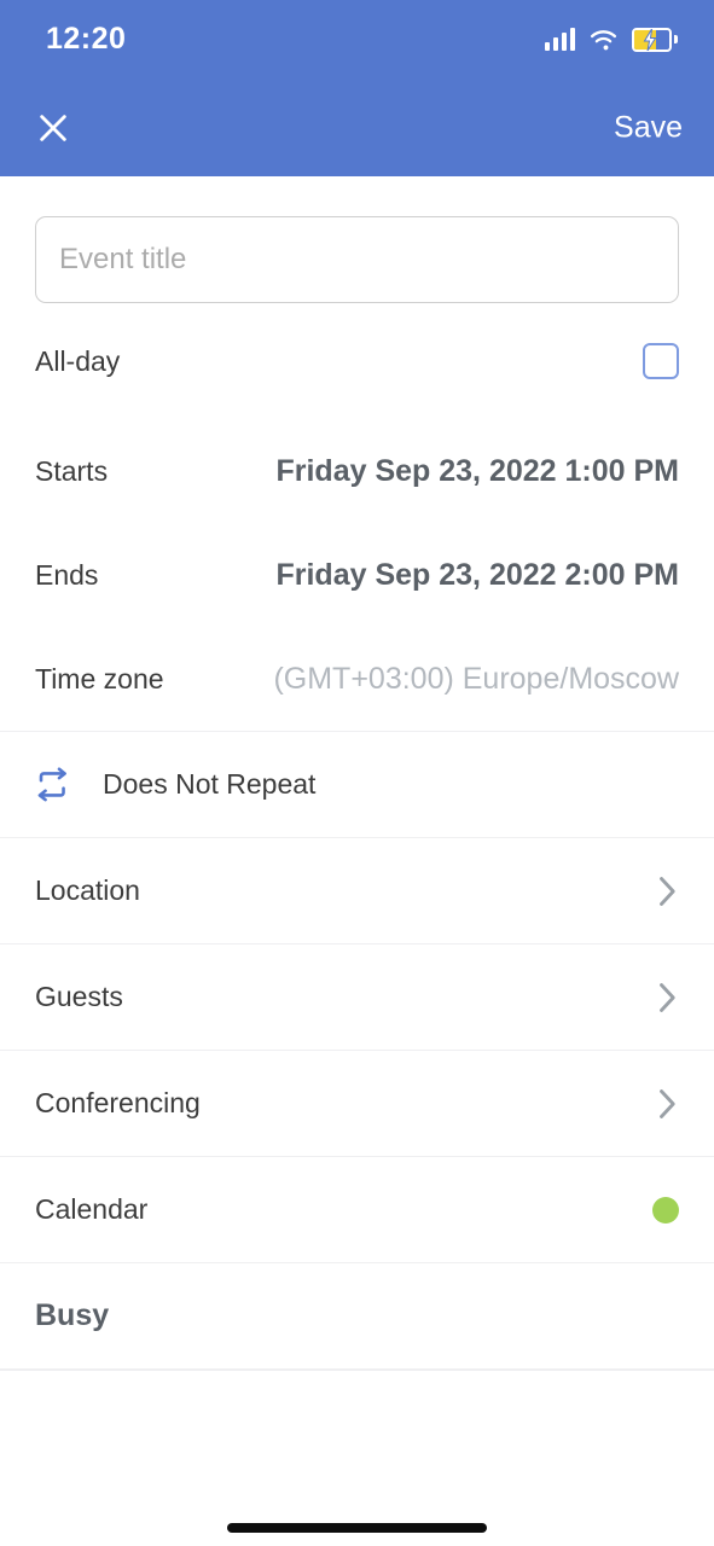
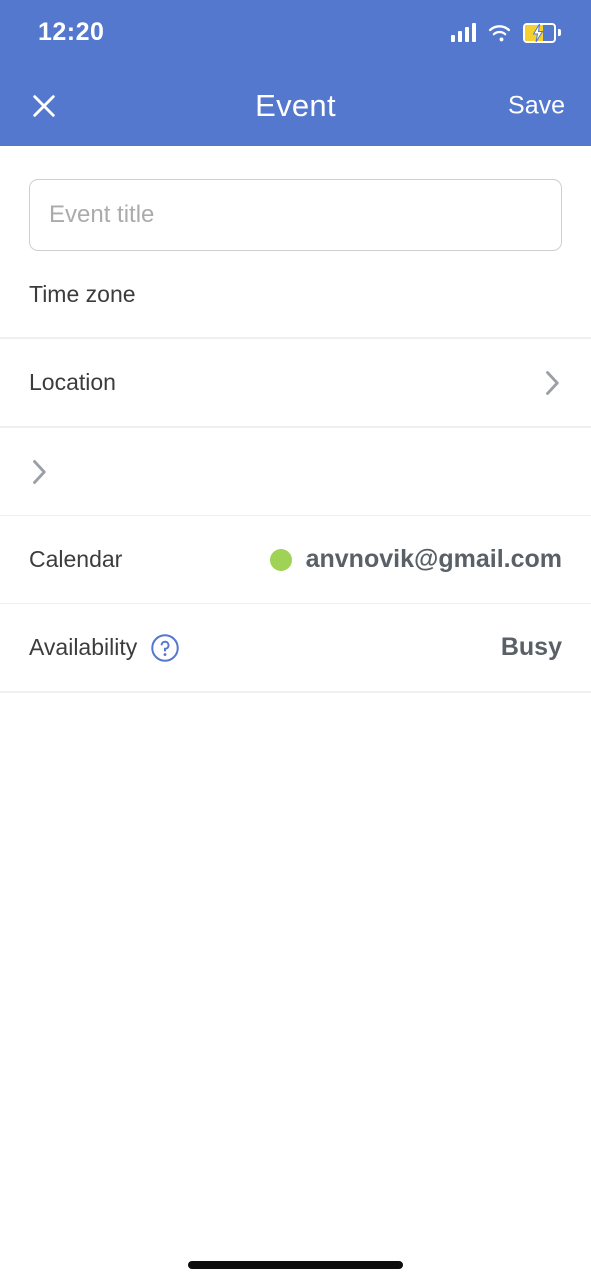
  12:20
+ Event
  Save
  Event title
- All-day
- Starts
- Friday Sep 23, 2022 1:00 PM
- Ends
- Friday Sep 23, 2022 2:00 PM
  Time zone
- (GMT+03:00) Europe/Moscow
- Does Not Repeat
  Location
- Guests
- Conferencing
  Calendar
+ anvnovik@gmail.com
+ Availability
  Busy
